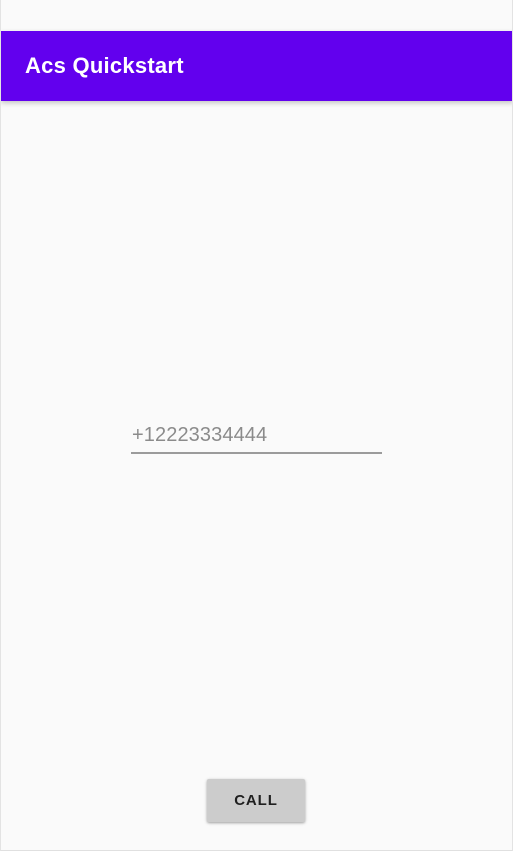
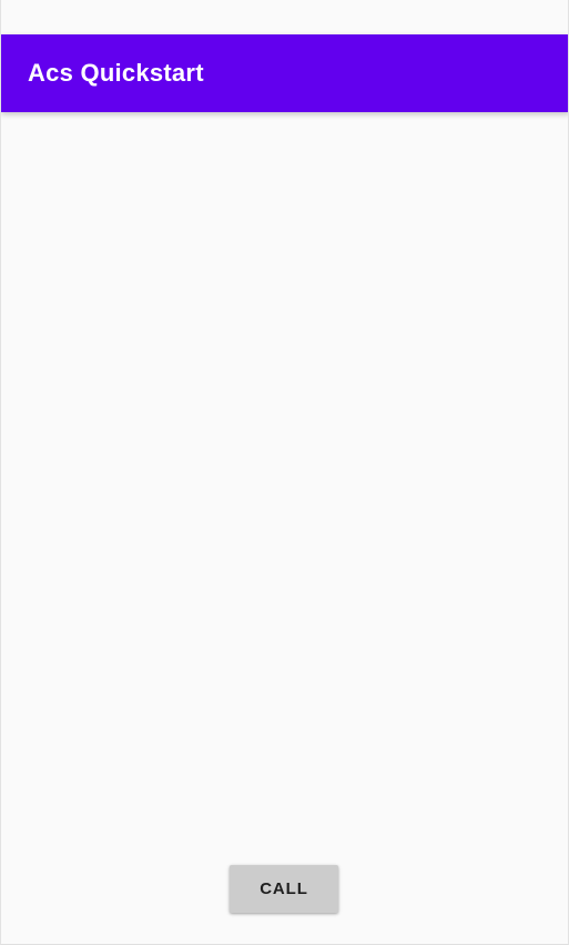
  Acs Quickstart
- +12223334444
  CALL
